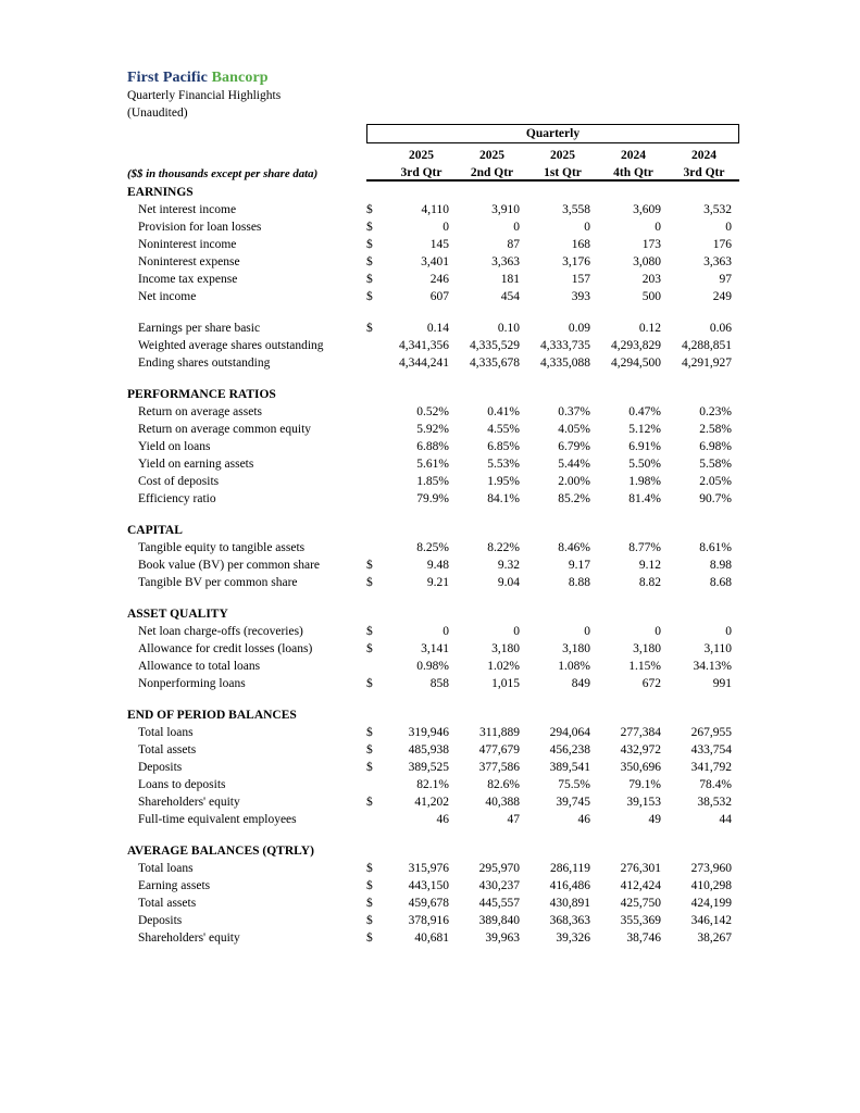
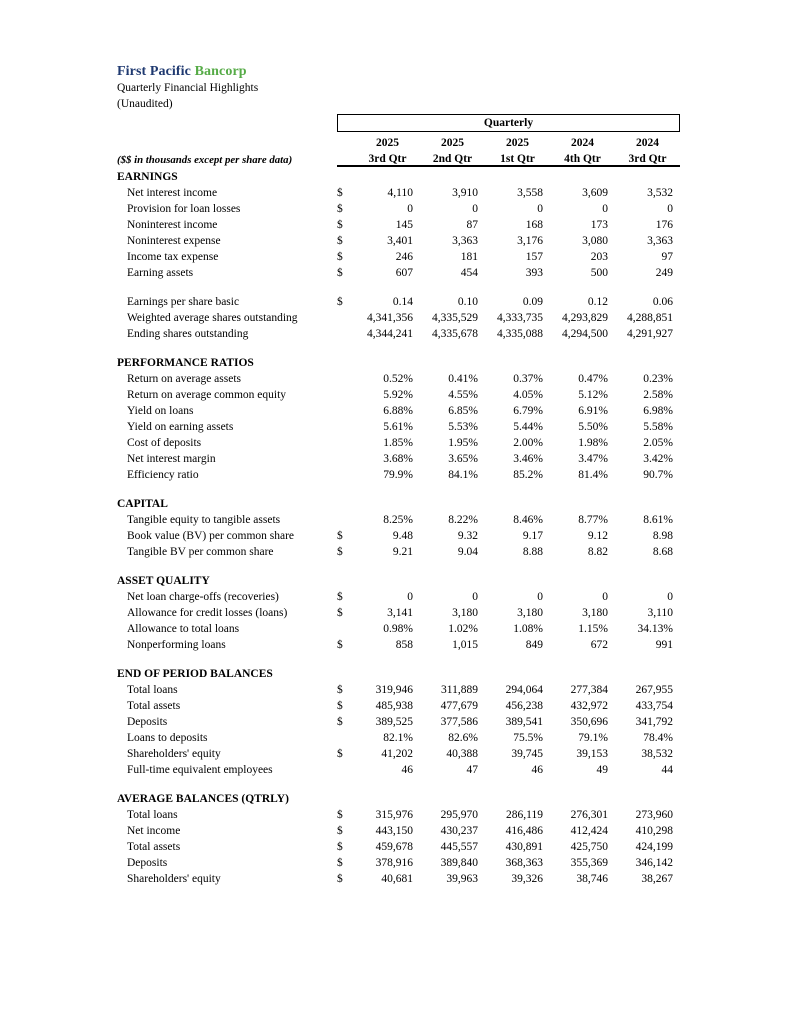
  First Pacific Bancorp
  Quarterly Financial Highlights
  (Unaudited)
  	Quarterly
  		2025	2025	2025	2024	2024
  ($$ in thousands except per share data)		3rd Qtr	2nd Qtr	1st Qtr	4th Qtr	3rd Qtr
  EARNINGS
  Net interest income	$	4,110	3,910	3,558	3,609	3,532
  Provision for loan losses	$	0	0	0	0	0
  Noninterest income	$	145	87	168	173	176
  Noninterest expense	$	3,401	3,363	3,176	3,080	3,363
  Income tax expense	$	246	181	157	203	97
- Net income	$	607	454	393	500	249
+ Earning assets	$	607	454	393	500	249
  Earnings per share basic	$	0.14	0.10	0.09	0.12	0.06
  Weighted average shares outstanding		4,341,356	4,335,529	4,333,735	4,293,829	4,288,851
  Ending shares outstanding		4,344,241	4,335,678	4,335,088	4,294,500	4,291,927
  PERFORMANCE RATIOS
  Return on average assets		0.52%	0.41%	0.37%	0.47%	0.23%
  Return on average common equity		5.92%	4.55%	4.05%	5.12%	2.58%
  Yield on loans		6.88%	6.85%	6.79%	6.91%	6.98%
  Yield on earning assets		5.61%	5.53%	5.44%	5.50%	5.58%
  Cost of deposits		1.85%	1.95%	2.00%	1.98%	2.05%
+ Net interest margin		3.68%	3.65%	3.46%	3.47%	3.42%
  Efficiency ratio		79.9%	84.1%	85.2%	81.4%	90.7%
  CAPITAL
  Tangible equity to tangible assets		8.25%	8.22%	8.46%	8.77%	8.61%
  Book value (BV) per common share	$	9.48	9.32	9.17	9.12	8.98
  Tangible BV per common share	$	9.21	9.04	8.88	8.82	8.68
  ASSET QUALITY
  Net loan charge-offs (recoveries)	$	0	0	0	0	0
  Allowance for credit losses (loans)	$	3,141	3,180	3,180	3,180	3,110
  Allowance to total loans		0.98%	1.02%	1.08%	1.15%	34.13%
  Nonperforming loans	$	858	1,015	849	672	991
  END OF PERIOD BALANCES
  Total loans	$	319,946	311,889	294,064	277,384	267,955
  Total assets	$	485,938	477,679	456,238	432,972	433,754
  Deposits	$	389,525	377,586	389,541	350,696	341,792
  Loans to deposits		82.1%	82.6%	75.5%	79.1%	78.4%
  Shareholders' equity	$	41,202	40,388	39,745	39,153	38,532
  Full-time equivalent employees		46	47	46	49	44
  AVERAGE BALANCES (QTRLY)
  Total loans	$	315,976	295,970	286,119	276,301	273,960
- Earning assets	$	443,150	430,237	416,486	412,424	410,298
+ Net income	$	443,150	430,237	416,486	412,424	410,298
  Total assets	$	459,678	445,557	430,891	425,750	424,199
  Deposits	$	378,916	389,840	368,363	355,369	346,142
  Shareholders' equity	$	40,681	39,963	39,326	38,746	38,267
